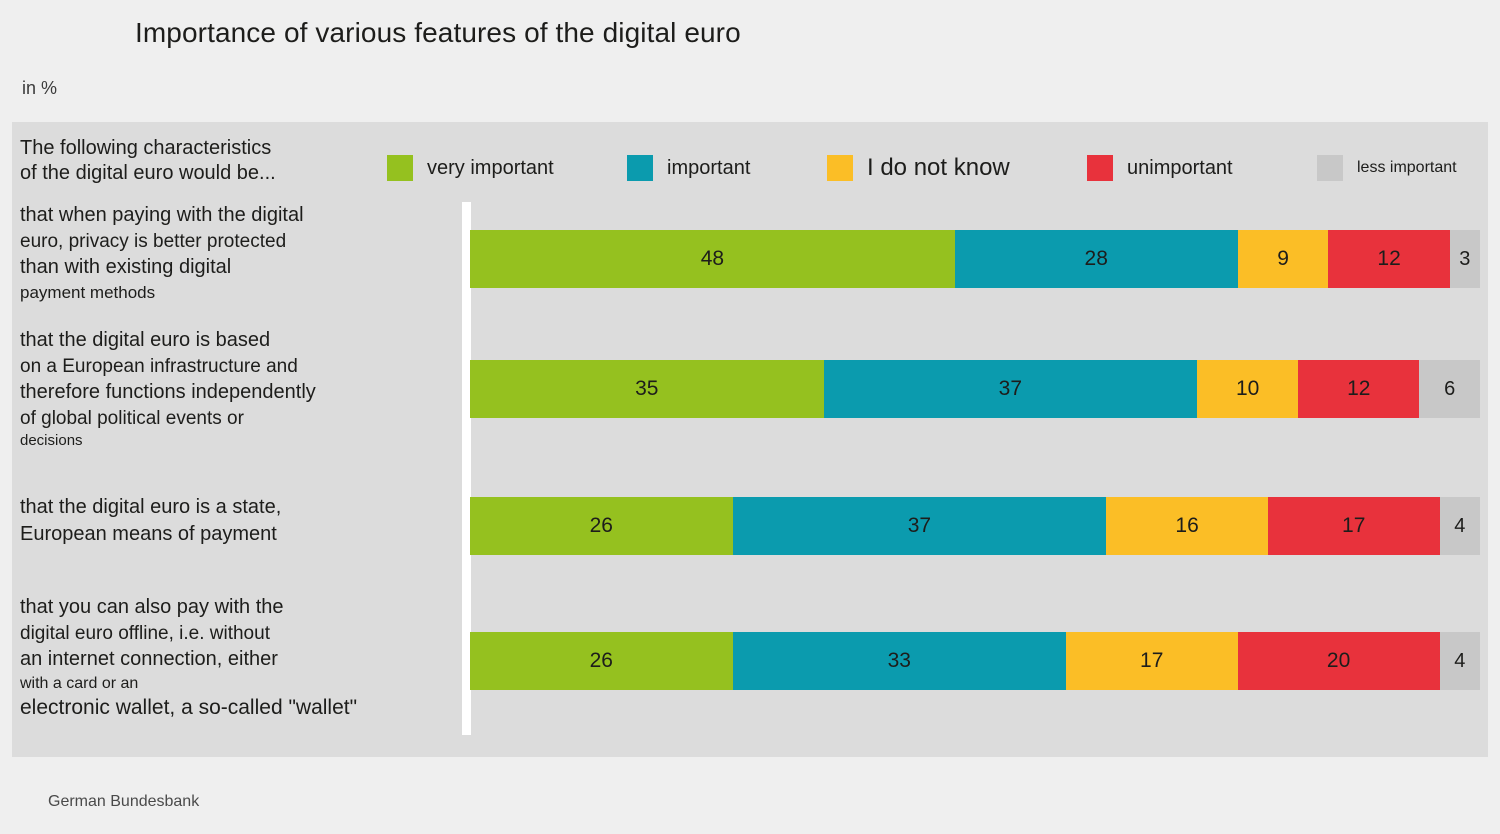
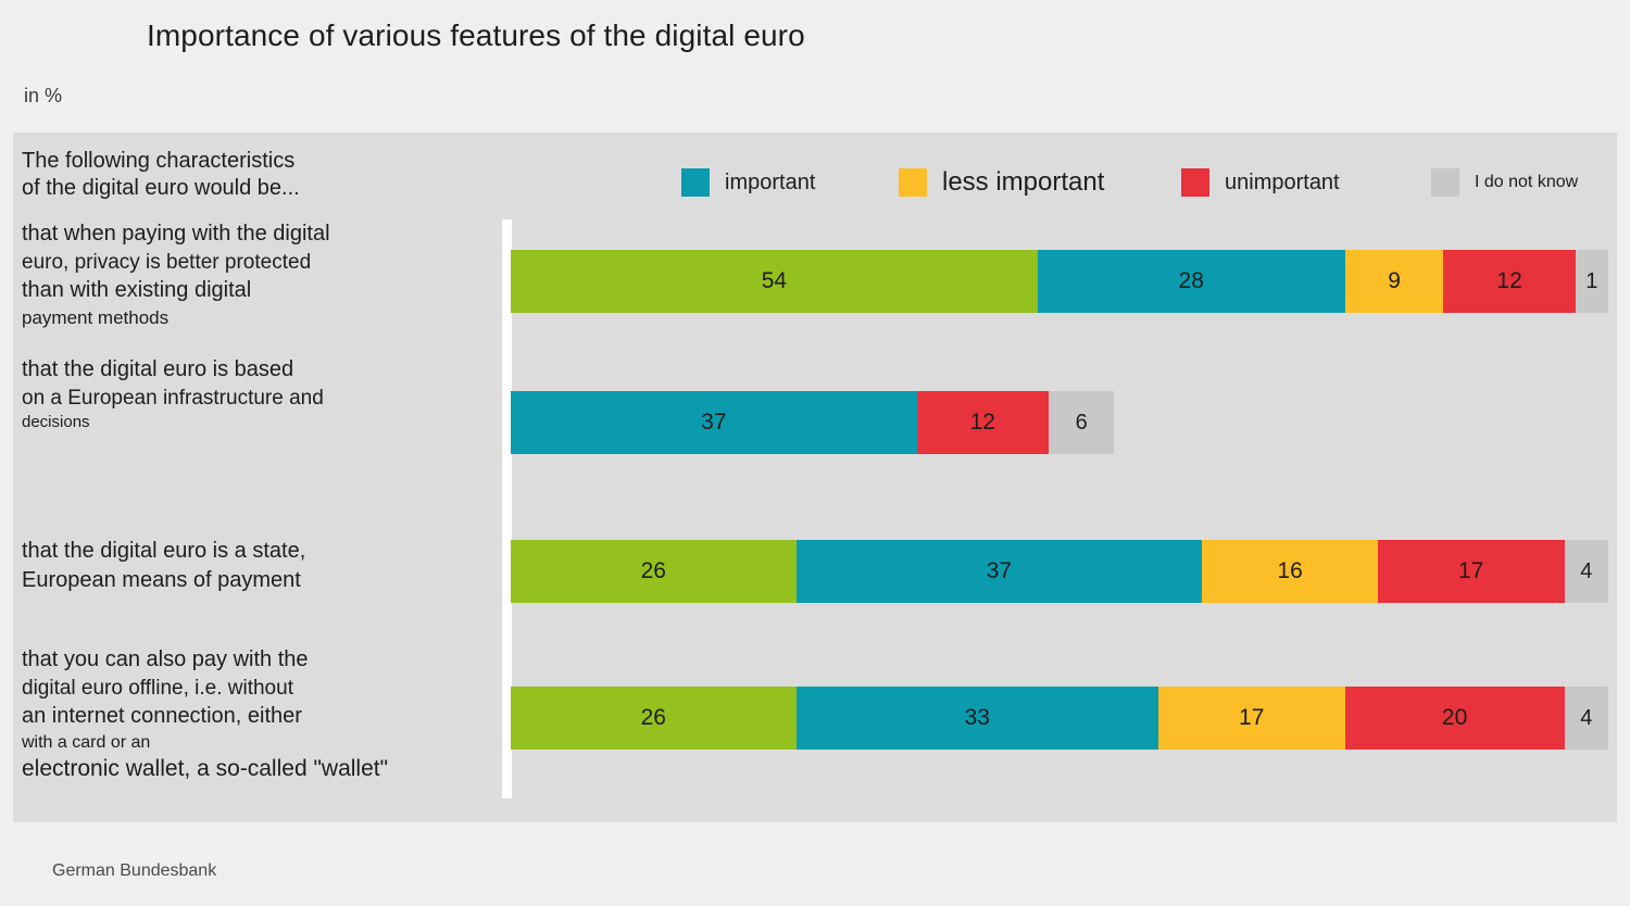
  Importance of various features of the digital euro
  in %
  The following characteristics
  of the digital euro would be...
- very important
  important
- I do not know
+ less important
  unimportant
- less important
+ I do not know
  that when paying with the digital
  euro, privacy is better protected
  than with existing digital
  payment methods
- 48
+ 54
  28
  9
  12
- 3
+ 1
  that the digital euro is based
  on a European infrastructure and
- therefore functions independently
- of global political events or
  decisions
- 35
  37
- 10
  12
  6
  that the digital euro is a state,
  European means of payment
  26
  37
  16
  17
  4
  that you can also pay with the
  digital euro offline, i.e. without
  an internet connection, either
  with a card or an
  electronic wallet, a so-called "wallet"
  26
  33
  17
  20
  4
  German Bundesbank
